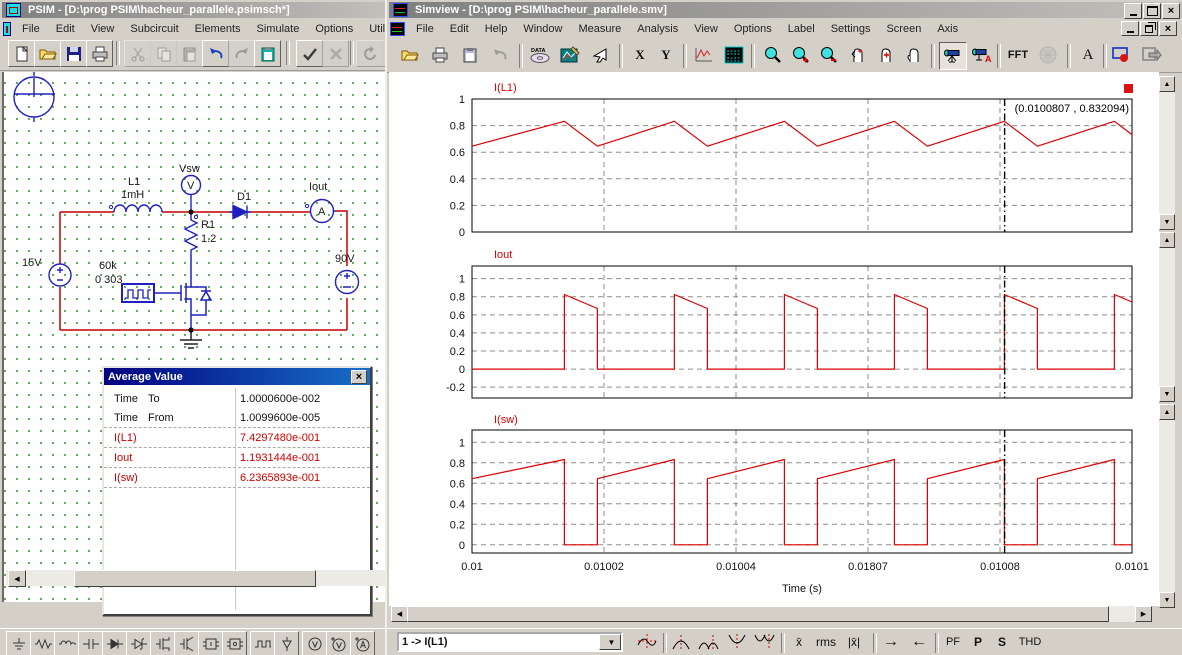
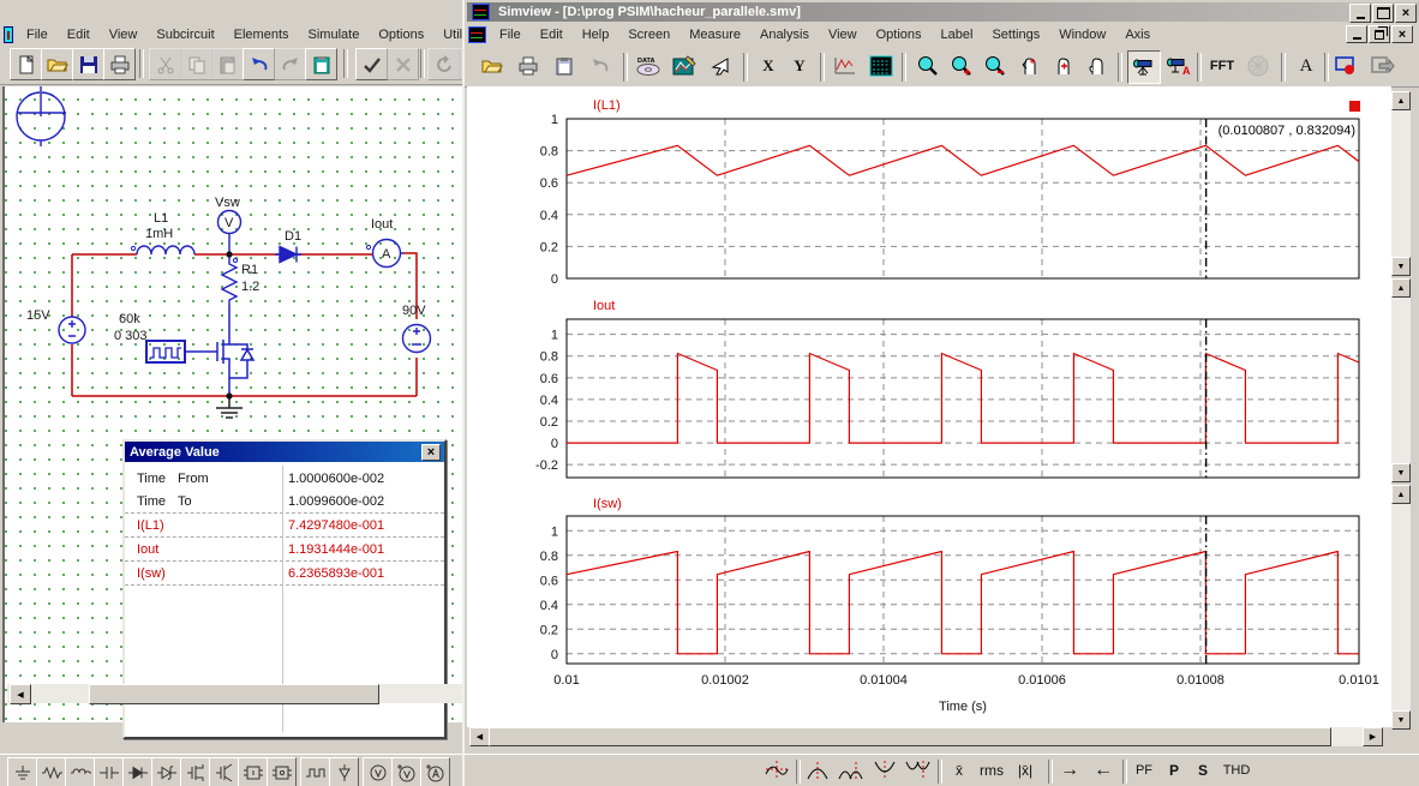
- PSIM - [D:\prog PSIM\hacheur_parallele.psimsch*]
  File
  Edit
  View
  Subcircuit
  Elements
  Simulate
  Options
  15V
  L1
  1mH
  Vsw
  V
  D1
  Iout
  A
  R1
  1.2
  60k
  0 303
  90V
  Average Value
  ×
  Time
- To
+ From
  1.0000600e-002
  Time
- From
+ To
- 1.0099600e-005
+ 1.0099600e-002
  I(L1)
  7.4297480e-001
  Iout
  1.1931444e-001
  I(sw)
  6.2365893e-001
  Simview - [D:\prog PSIM\hacheur_parallele.smv]
  ×
  File
  Edit
  Help
- Window
+ Screen
  Measure
  Analysis
  View
  Options
  Label
  Settings
- Screen
+ Window
  Axis
  ×
  X
  Y
  A
  FFT
  A
  0
  0.2
  0.4
  0.6
  0.8
  1
  I(L1)
  (0.0100807 , 0.832094)
  -0.2
  0
  0.2
  0.4
  0.6
  0.8
  1
  Iout
  0
  0.2
  0.4
  0.6
  0.8
  1
  I(sw)
  0.01
  0.01002
  0.01004
- 0.01807
+ 0.01006
  0.01008
  0.0101
  Time (s)
- 1 -> I(L1)
- ▼
  x̄
  rms
  |x̄|
  →
  ←
  PF
  P
  S
  THD
